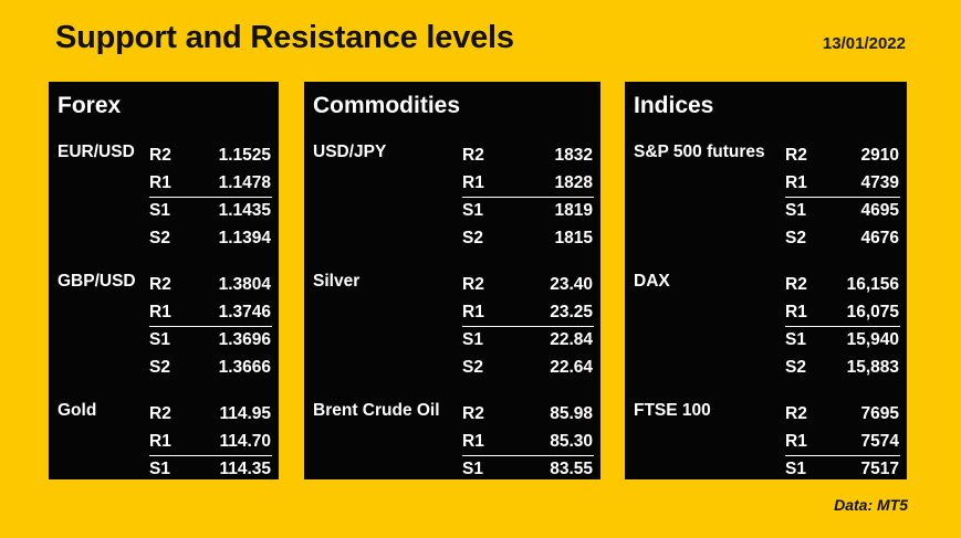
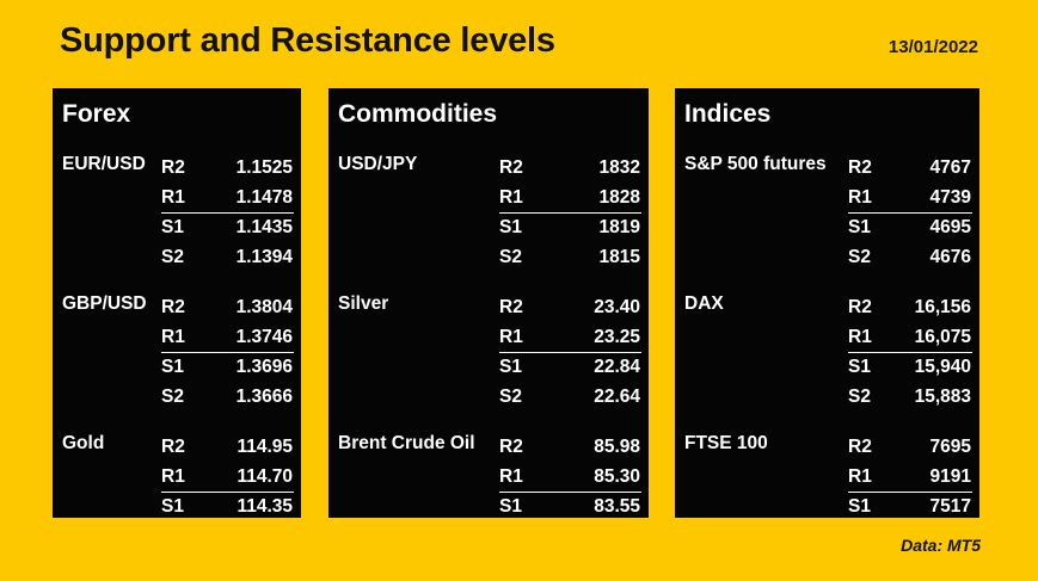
  Support and Resistance levels
  13/01/2022
  Forex
  EUR/USD
  R2
  1.1525
  R1
  1.1478
  S1
  1.1435
  S2
  1.1394
  GBP/USD
  R2
  1.3804
  R1
  1.3746
  S1
  1.3696
  S2
  1.3666
  Gold
  R2
  114.95
  R1
  114.70
  S1
  114.35
  Commodities
  USD/JPY
  R2
  1832
  R1
  1828
  S1
  1819
  S2
  1815
  Silver
  R2
  23.40
  R1
  23.25
  S1
  22.84
  S2
  22.64
  Brent Crude Oil
  R2
  85.98
  R1
  85.30
  S1
  83.55
  Indices
  S&P 500 futures
  R2
- 2910
+ 4767
  R1
  4739
  S1
  4695
  S2
  4676
  DAX
  R2
  16,156
  R1
  16,075
  S1
  15,940
  S2
  15,883
  FTSE 100
  R2
  7695
  R1
- 7574
+ 9191
  S1
  7517
  Data: MT5
